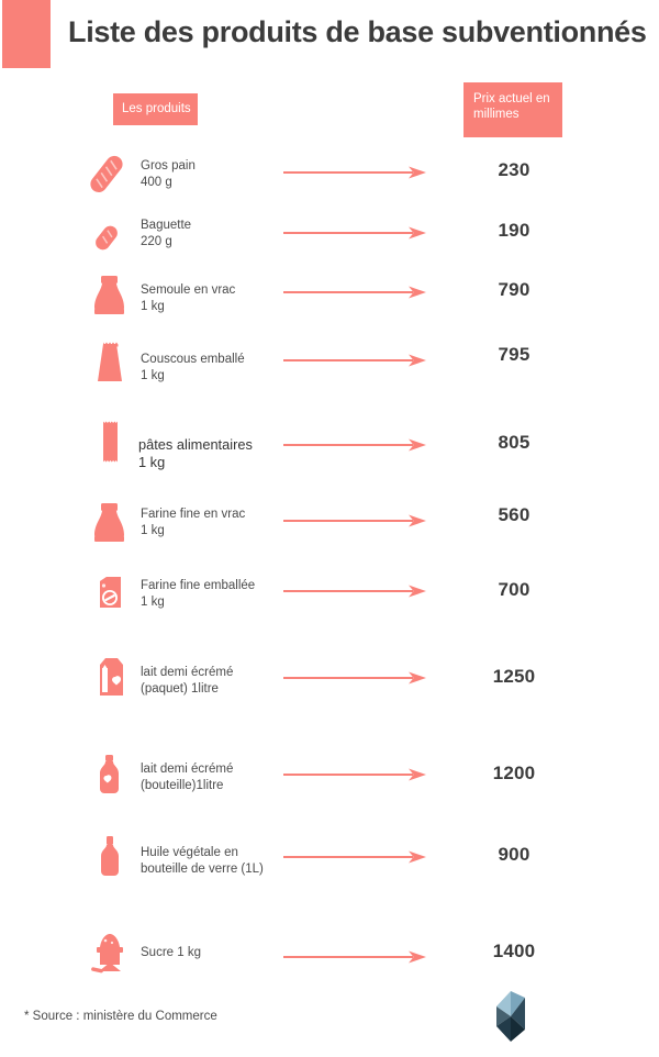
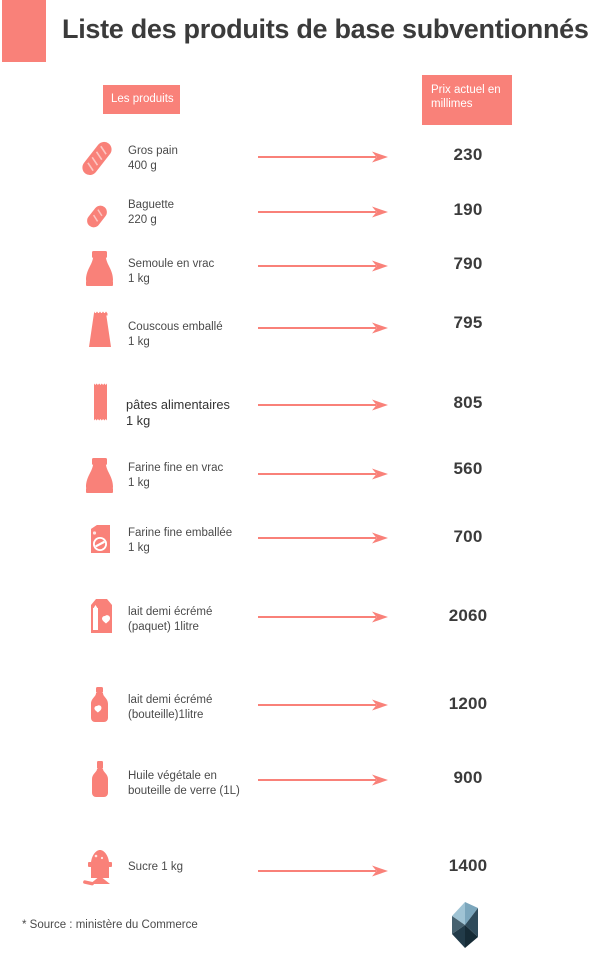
  Liste des produits de base subventionnés
  Les produits
  Prix actuel en millimes
  Gros pain
  400 g
  230
  Baguette
  220 g
  190
  Semoule en vrac
  1 kg
  790
  Couscous emballé
  1 kg
  795
  pâtes alimentaires
  1 kg
  805
  Farine fine en vrac
  1 kg
  560
  Farine fine emballée
  1 kg
  700
  lait demi écrémé
  (paquet) 1litre
- 1250
+ 2060
  lait demi écrémé
  (bouteille)1litre
  1200
  Huile végétale en
  bouteille de verre (1L)
  900
  Sucre 1 kg
  1400
  * Source : ministère du Commerce
